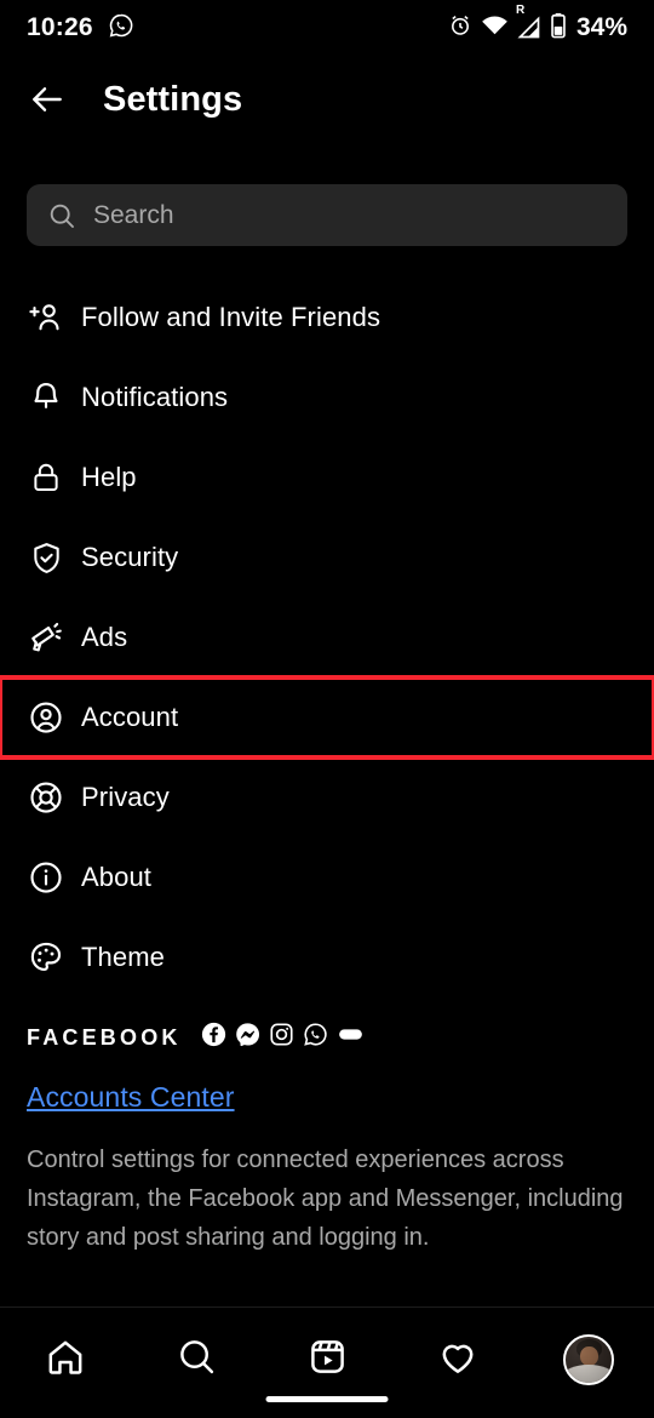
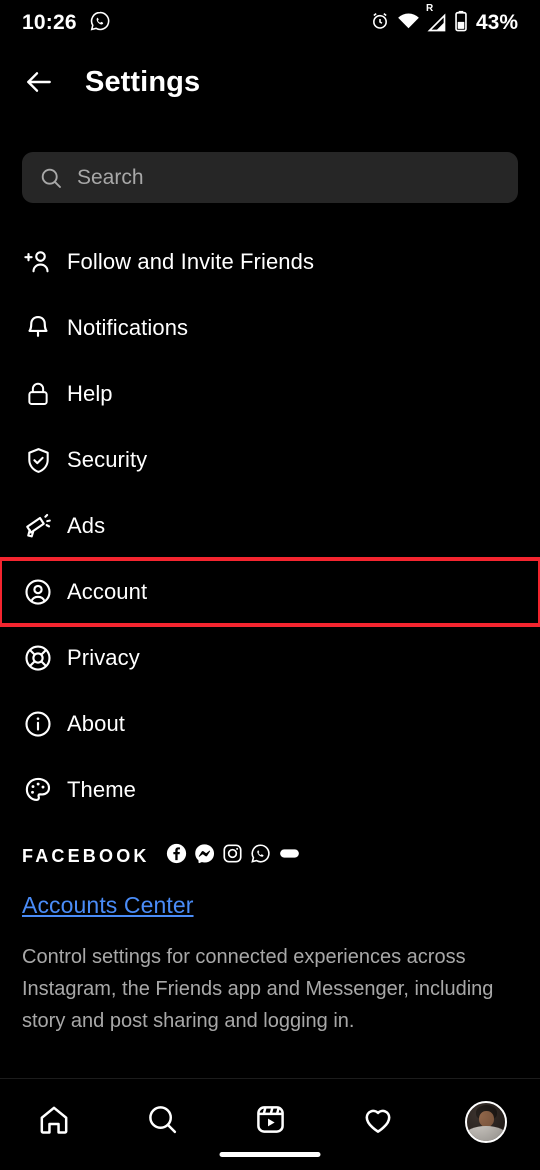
  10:26
  R
- 34%
+ 43%
  Settings
  Search
  Follow and Invite Friends
  Notifications
  Help
  Security
  Ads
  Account
  Privacy
  About
  Theme
  FACEBOOK
  Accounts Center
- Control settings for connected experiences across Instagram, the Facebook app and Messenger, including story and post sharing and logging in.
+ Control settings for connected experiences across Instagram, the Friends app and Messenger, including story and post sharing and logging in.
